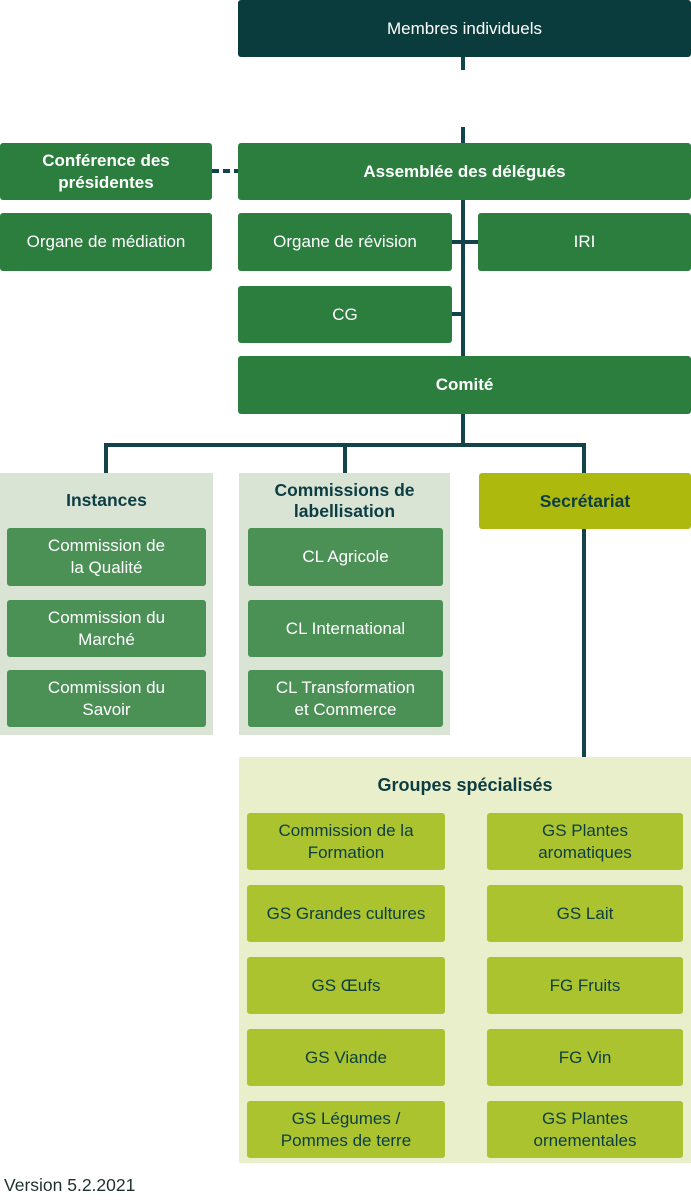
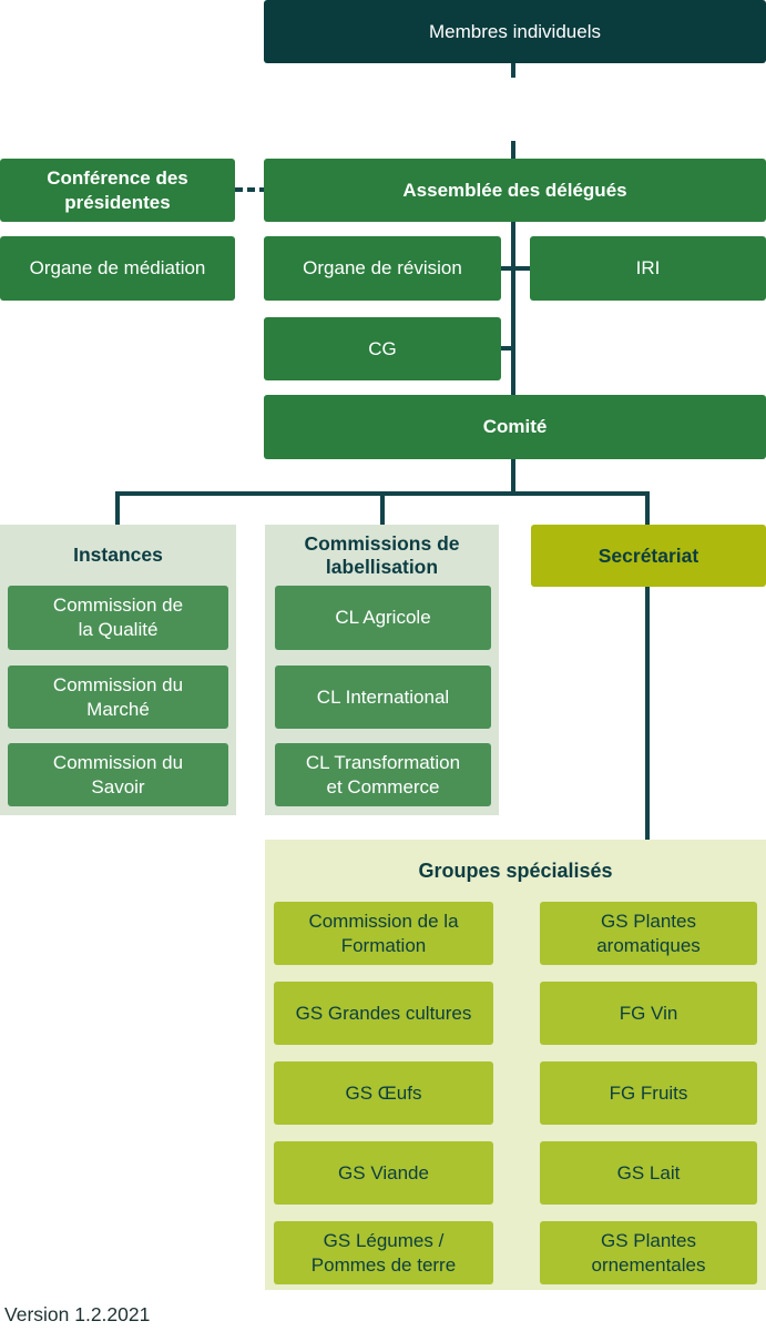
  Membres individuels
  Conférence des
  présidentes
  Assemblée des délégués
  Organe de médiation
  Organe de révision
  IRI
  CG
  Comité
  Instances
  Commission de
  la Qualité
  Commission du
  Marché
  Commission du
  Savoir
  Commissions de
  labellisation
  CL Agricole
  CL International
  CL Transformation
  et Commerce
  Secrétariat
  Groupes spécialisés
  Commission de la
  Formation
  GS Grandes cultures
  GS Œufs
  GS Viande
  GS Légumes /
  Pommes de terre
  GS Plantes
  aromatiques
- GS Lait
+ FG Vin
  FG Fruits
- FG Vin
+ GS Lait
  GS Plantes
  ornementales
- Version 5.2.2021
+ Version 1.2.2021
